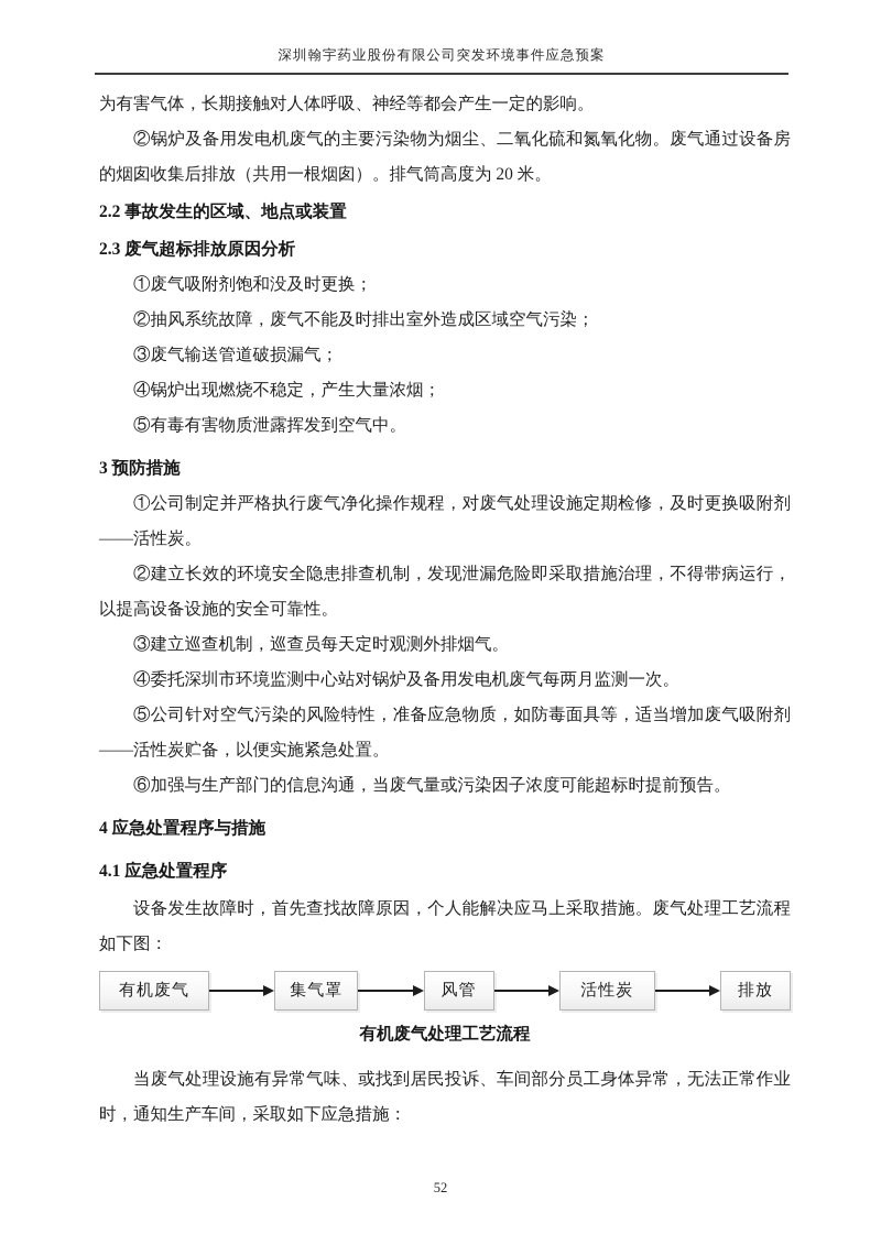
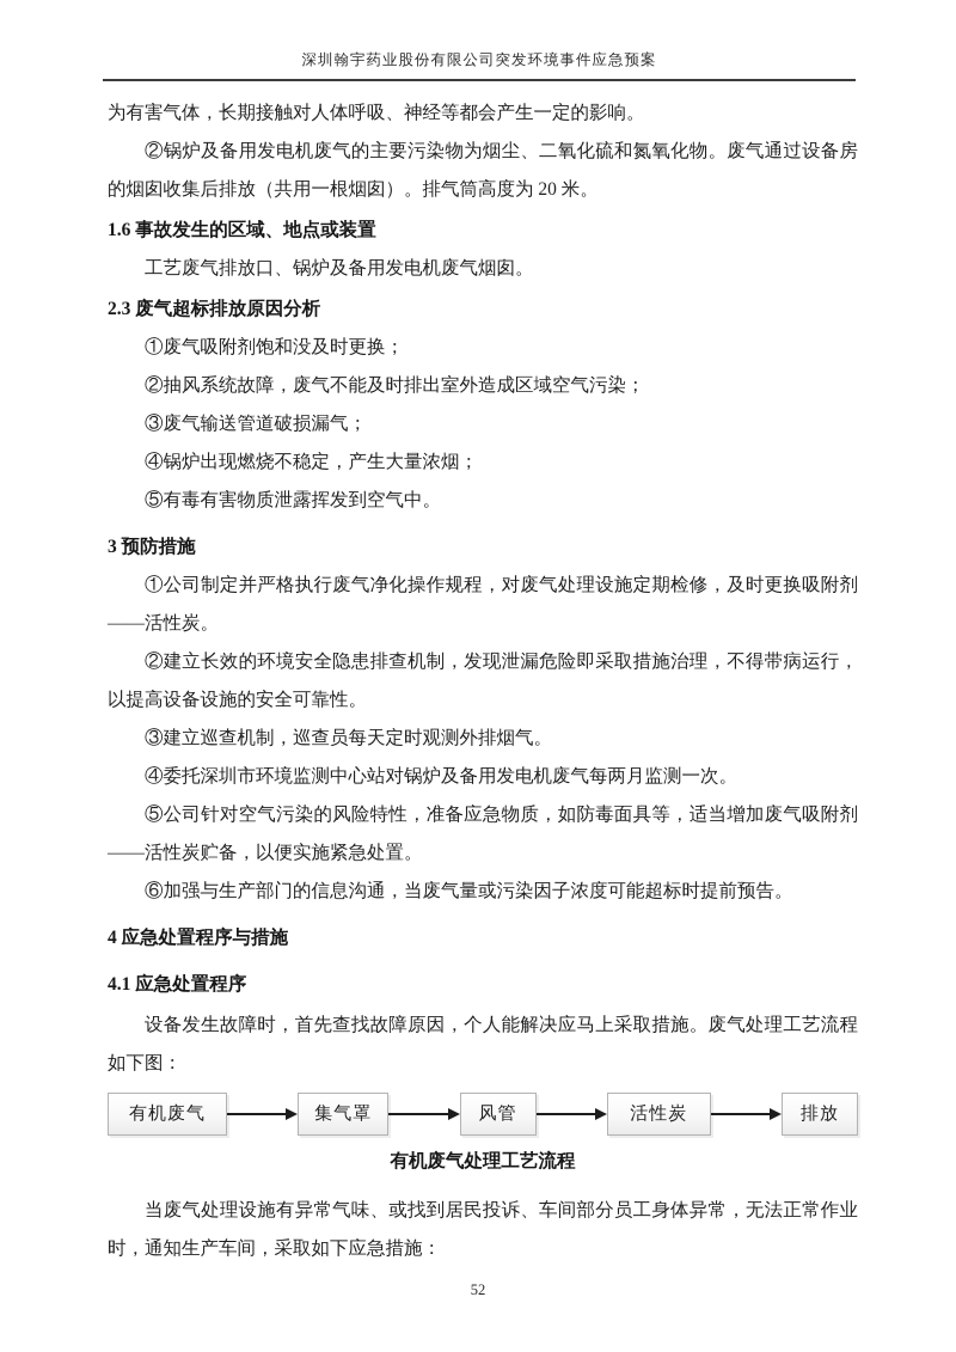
  深圳翰宇药业股份有限公司突发环境事件应急预案
  为有害气体，长期接触对人体呼吸、神经等都会产生一定的影响。
  ②锅炉及备用发电机废气的主要污染物为烟尘、二氧化硫和氮氧化物。废气通过设备房的烟囱收集后排放（共用一根烟囱）。排气筒高度为 20 米。
- 2.2 事故发生的区域、地点或装置
+ 1.6 事故发生的区域、地点或装置
+ 工艺废气排放口、锅炉及备用发电机废气烟囱。
  2.3 废气超标排放原因分析
  ①废气吸附剂饱和没及时更换；
  ②抽风系统故障，废气不能及时排出室外造成区域空气污染；
  ③废气输送管道破损漏气；
  ④锅炉出现燃烧不稳定，产生大量浓烟；
  ⑤有毒有害物质泄露挥发到空气中。
  3 预防措施
  ①公司制定并严格执行废气净化操作规程，对废气处理设施定期检修，及时更换吸附剂——活性炭。
  ②建立长效的环境安全隐患排查机制，发现泄漏危险即采取措施治理，不得带病运行，以提高设备设施的安全可靠性。
  ③建立巡查机制，巡查员每天定时观测外排烟气。
  ④委托深圳市环境监测中心站对锅炉及备用发电机废气每两月监测一次。
  ⑤公司针对空气污染的风险特性，准备应急物质，如防毒面具等，适当增加废气吸附剂——活性炭贮备，以便实施紧急处置。
  ⑥加强与生产部门的信息沟通，当废气量或污染因子浓度可能超标时提前预告。
  4 应急处置程序与措施
  4.1 应急处置程序
  设备发生故障时，首先查找故障原因，个人能解决应马上采取措施。废气处理工艺流程如下图：
  有机废气
  集气罩
  风管
  活性炭
  排放
  有机废气处理工艺流程
  当废气处理设施有异常气味、或找到居民投诉、车间部分员工身体异常，无法正常作业时，通知生产车间，采取如下应急措施：
  52
